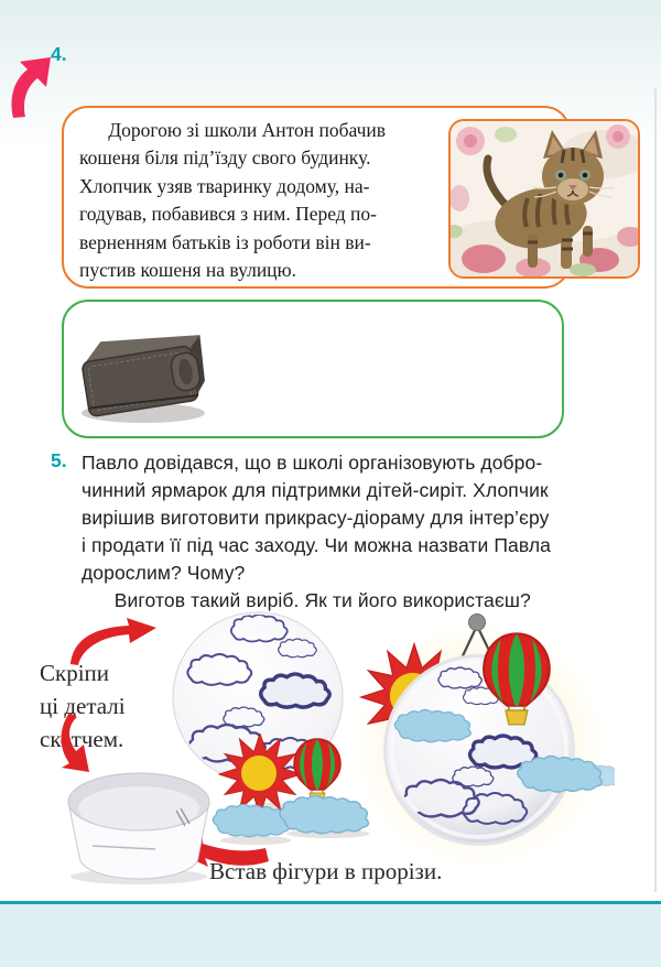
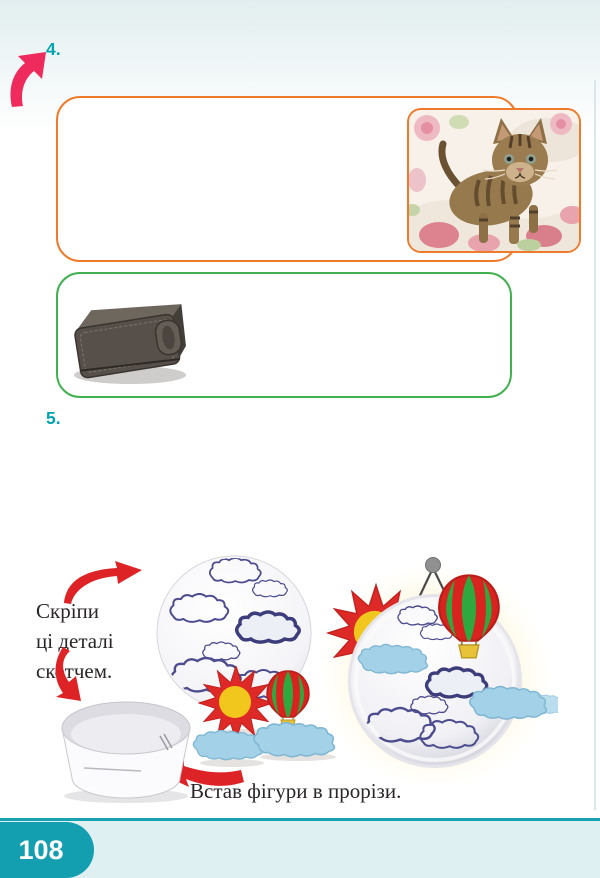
  4.
- Дорогою зі школи Антон побачив
- кошеня біля під’їзду свого будинку.
- Хлопчик узяв тваринку додому, на-
- годував, побавився з ним. Перед по-
- верненням батьків із роботи він ви-
- пустив кошеня на вулицю.
  5.
- Павло довідався, що в школі організовують добро-
- чинний ярмарок для підтримки дітей-сиріт. Хлопчик
- вирішив виготовити прикрасу-діораму для інтер’єру
- і продати її під час заходу. Чи можна назвати Павла
- дорослим? Чому?
- Виготов такий виріб. Як ти його використаєш?
  Скріпи
  ці деталі
  сктчем.
  Встав фігури в прорізи.
+ 108
